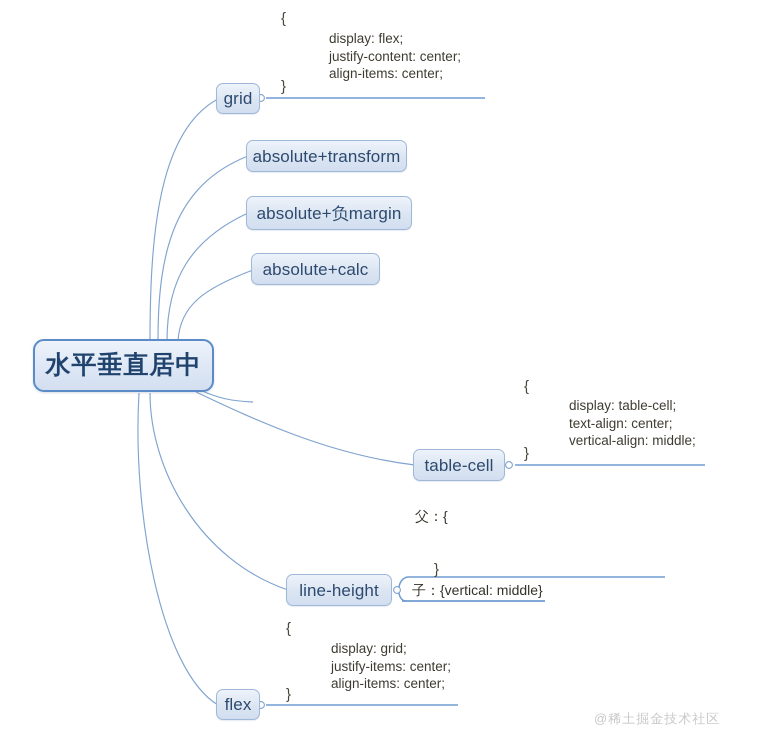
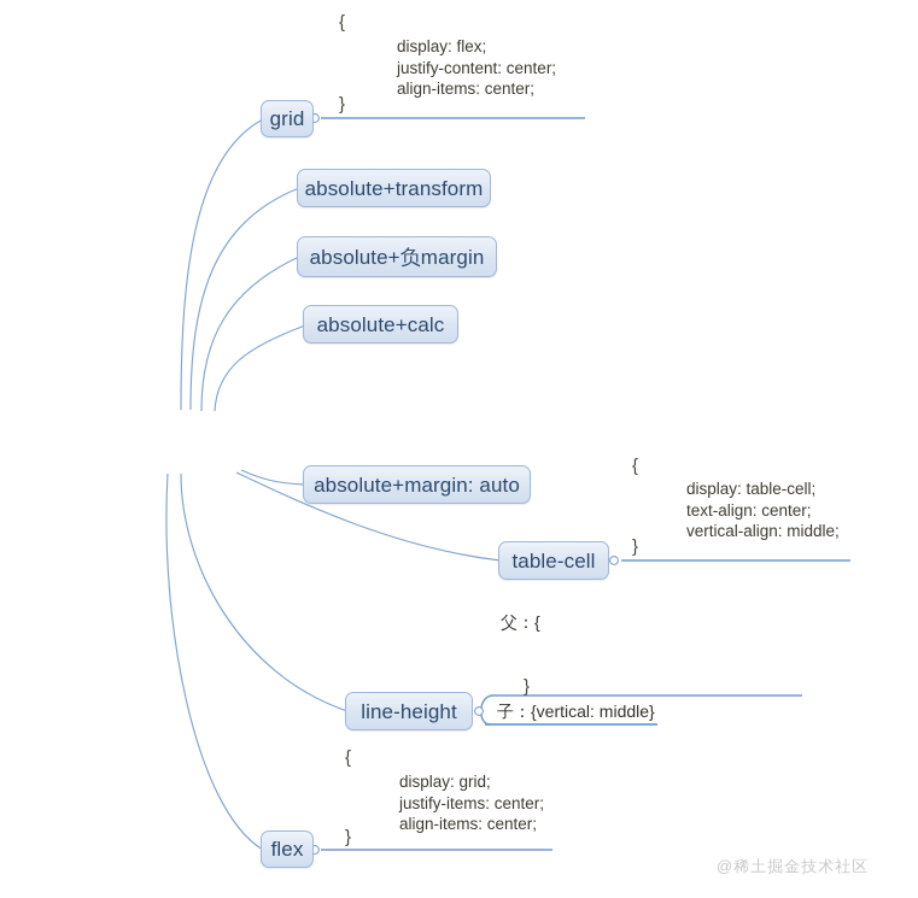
- 水平垂直居中
  grid
  absolute+transform
  absolute+负margin
  absolute+calc
+ absolute+margin: auto
  table-cell
  line-height
  flex
  {
  display: flex;
  justify-content: center;
  align-items: center;
  }
  {
  display: table-cell;
  text-align: center;
  vertical-align: middle;
  }
  父：{
  }
  子：{vertical: middle}
  {
  display: grid;
  justify-items: center;
  align-items: center;
  }
  @稀土掘金技术社区
